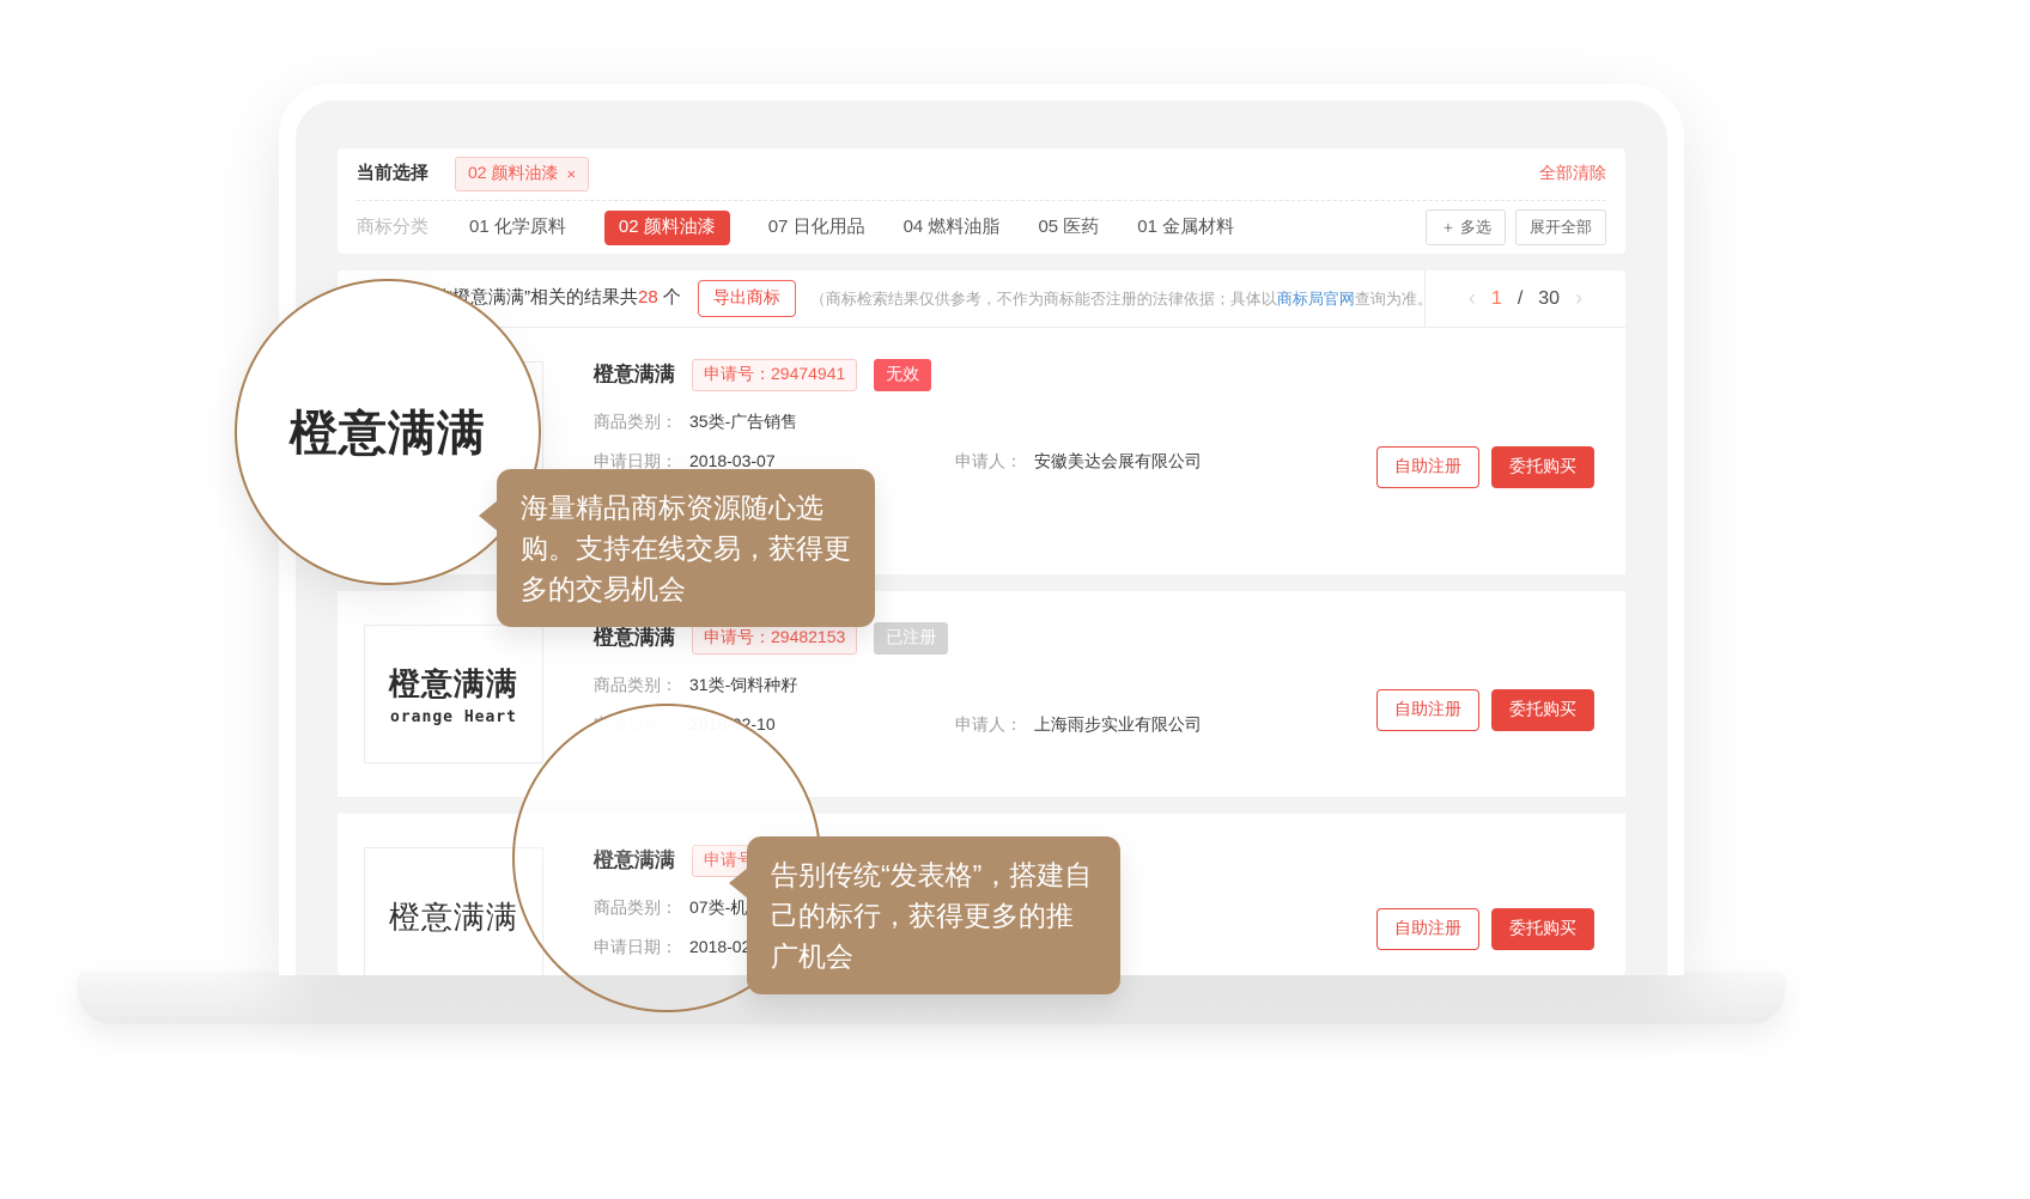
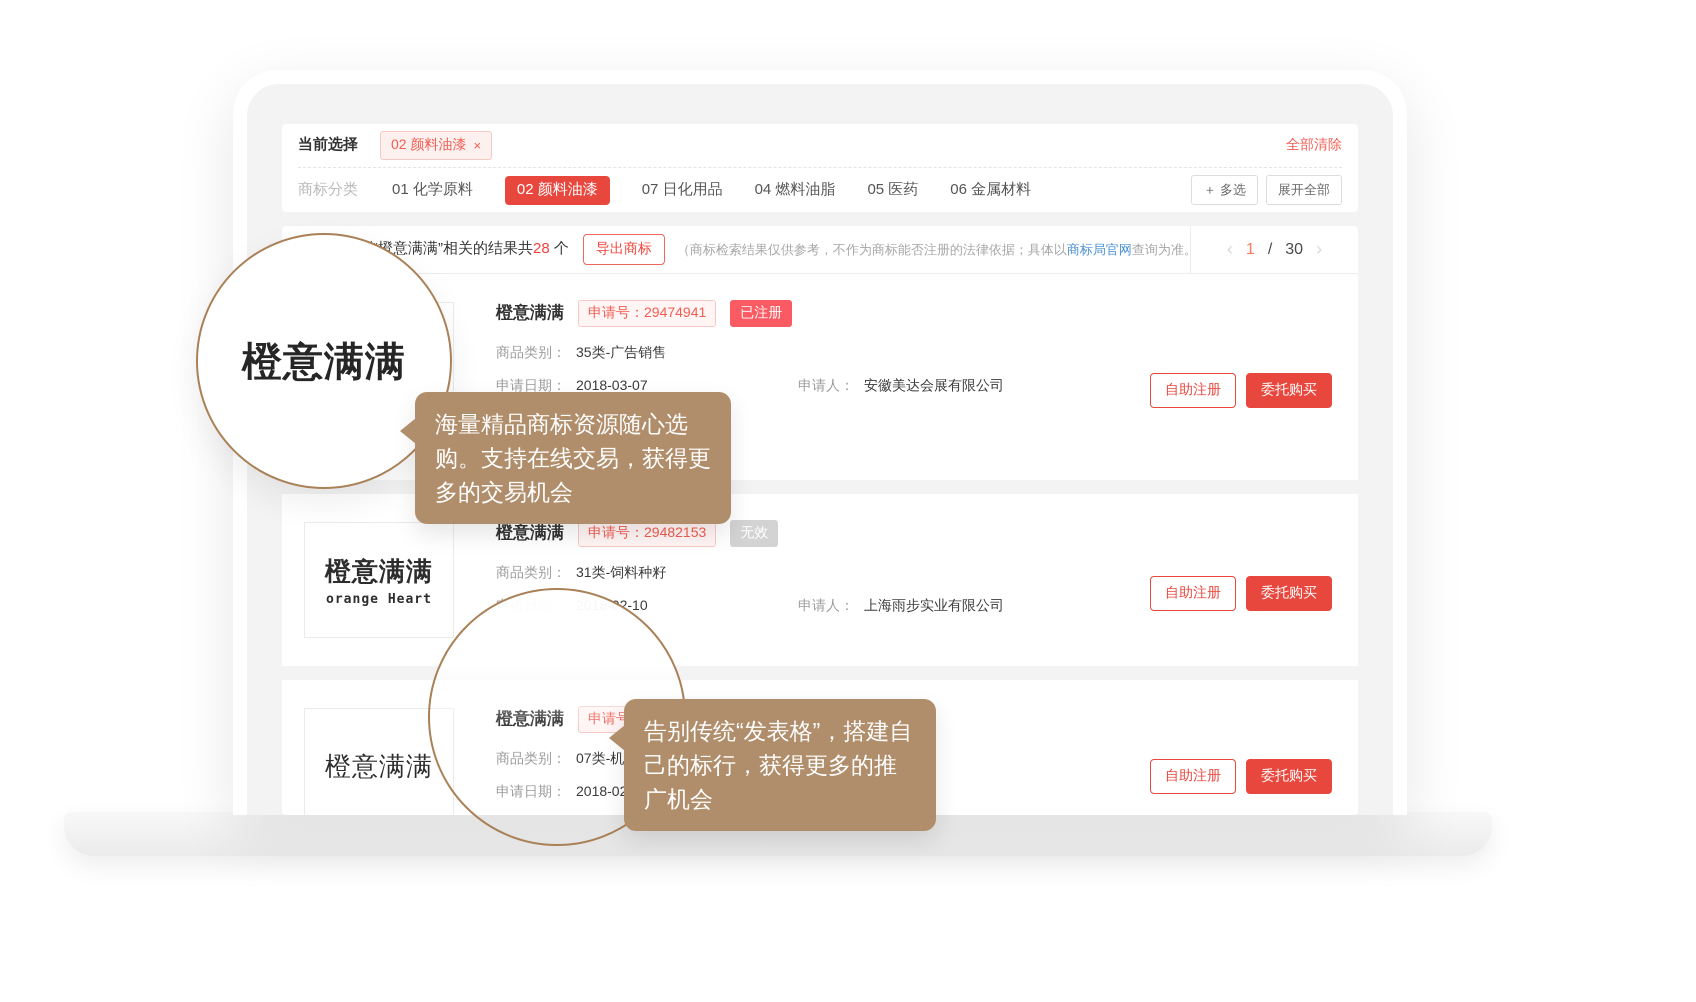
  当前选择
  02 颜料油漆
  ×
  全部清除
  商标分类
  01 化学原料
  02 颜料油漆
  07 日化用品
  04 燃料油脂
  05 医药
- 01 金属材料
+ 06 金属材料
  ＋ 多选
  展开全部
  导出商标
  （商标检索结果仅供参考，不作为商标能否注册的法律依据；具体以商标局官网查询为准
  ‹
  1
  /
  30
  ›
  橙意满满
  申请号：29474941
- 无效
+ 已注册
  商品类别：
  35类-广告销售
  申请日期：
  2018-03-07
  申请人：
  安徽美达会展有限公司
  自助注册
  委托购买
  橙意满满
  orange Heart
  橙意满满
  申请号：29482153
- 已注册
+ 无效
  商品类别：
  31类-饲料种籽
  申请人：
  上海雨步实业有限公司
  自助注册
  委托购买
  橙意满满
  自助注册
  委托购买
  橙意满满
  海量精品商标资源随心选购。支持在线交易，获得更多的交易机会
  告别传统“发表格”，搭建自己的标行，获得更多的推广机会
